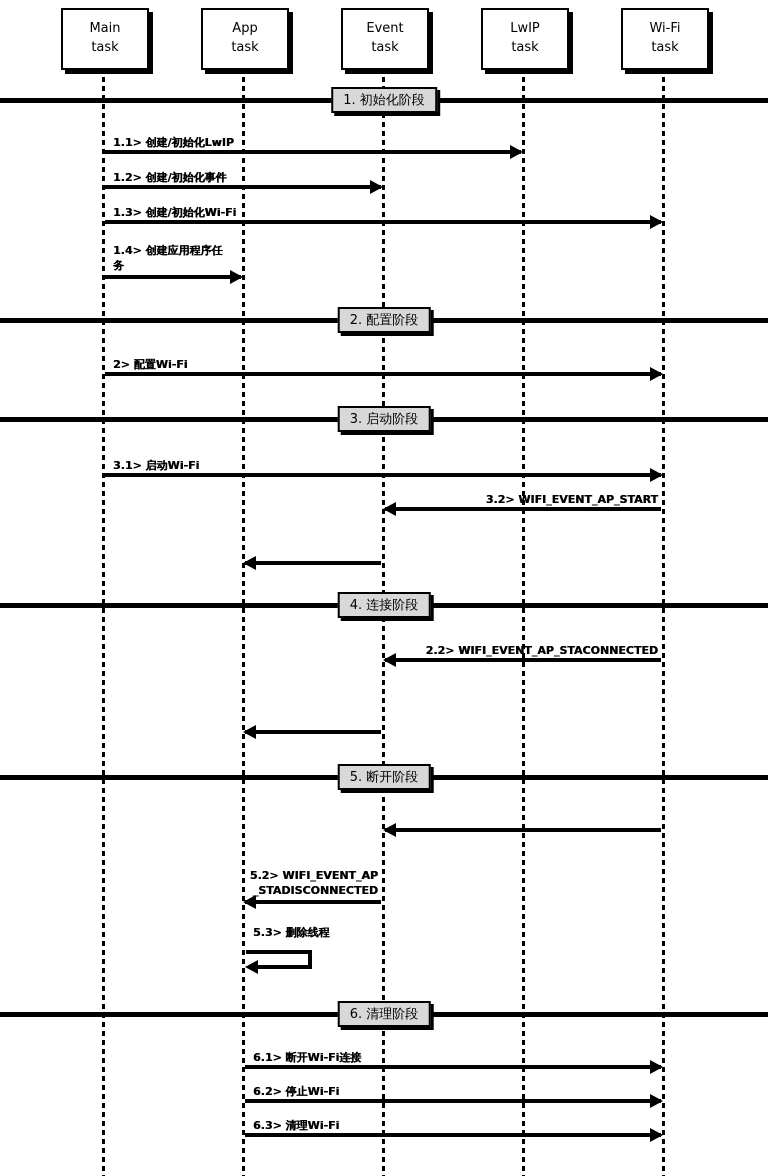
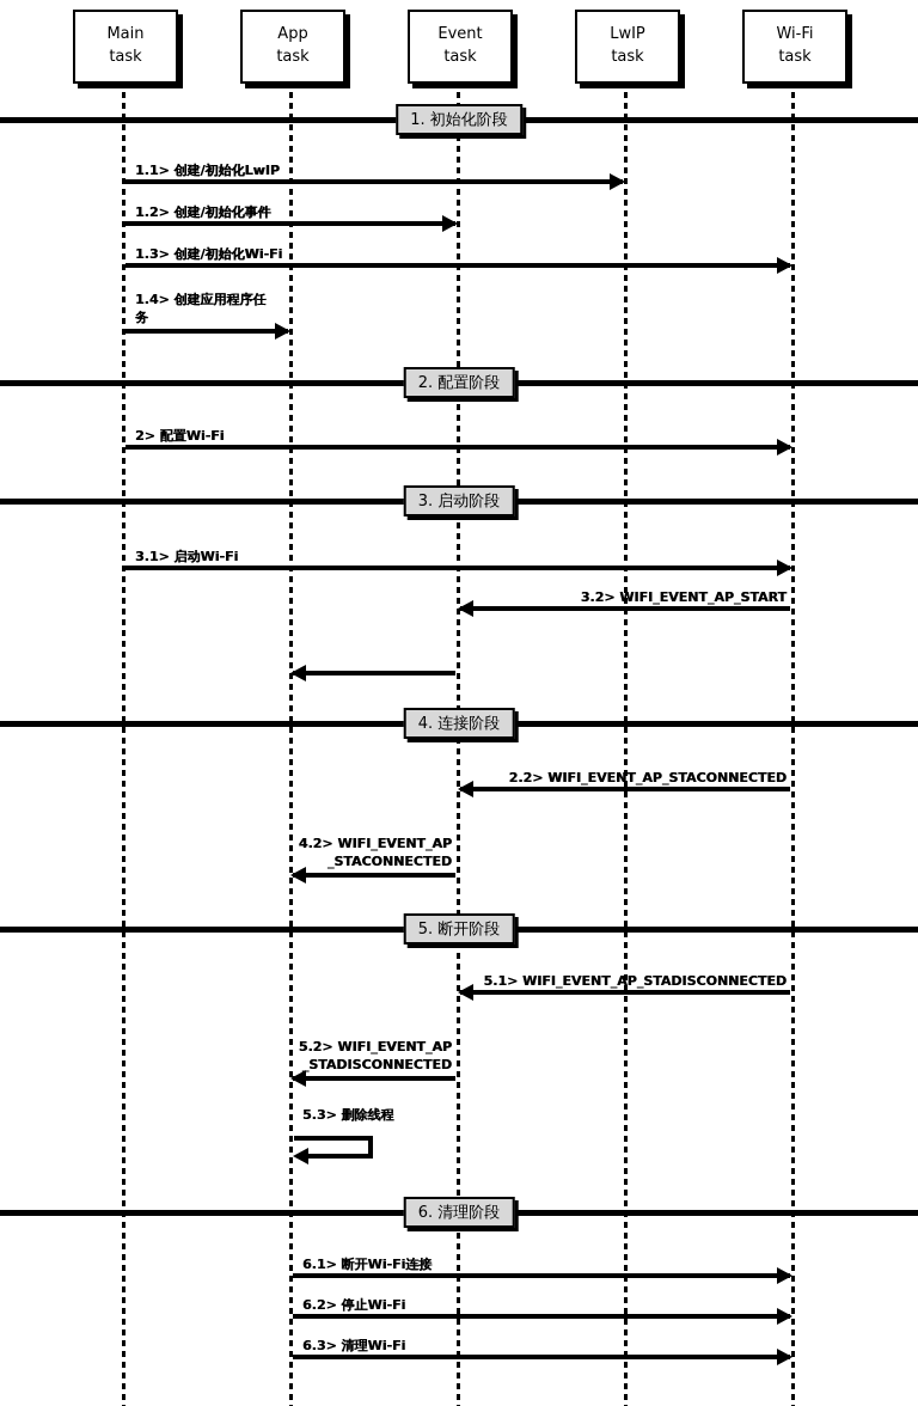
  Main
  task
  App
  task
  Event
  task
  LwIP
  task
  Wi-Fi
  task
  1. 初始化阶段
  2. 配置阶段
  3. 启动阶段
  4. 连接阶段
  5. 断开阶段
  6. 清理阶段
  1.1> 创建/初始化LwIP
  1.2> 创建/初始化事件
  1.3> 创建/初始化Wi-Fi
  1.4> 创建应用程序任
  务
  2> 配置Wi-Fi
  3.1> 启动Wi-Fi
  3.2> WIFI_EVENT_AP_START
  2.2> WIFI_EVENT_AP_STACONNECTED
+ 4.2> WIFI_EVENT_AP
+ _STACONNECTED
+ 5.1> WIFI_EVENT_AP_STADISCONNECTED
  5.2> WIFI_EVENT_AP
  _STADISCONNECTED
  5.3> 删除线程
  6.1> 断开Wi-Fi连接
  6.2> 停止Wi-Fi
  6.3> 清理Wi-Fi
